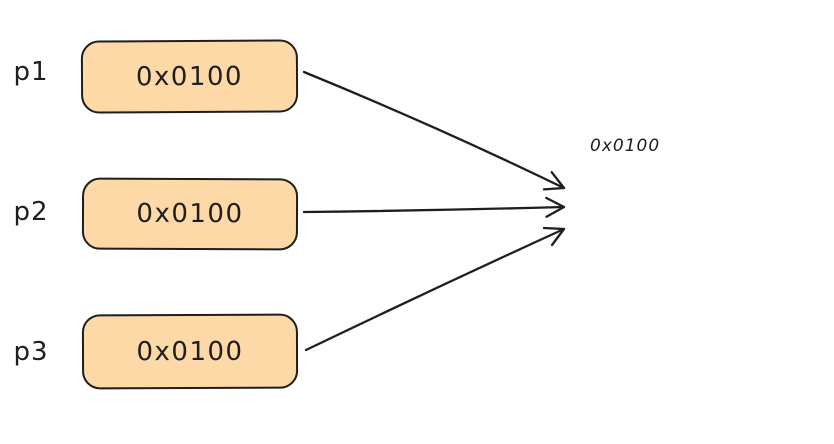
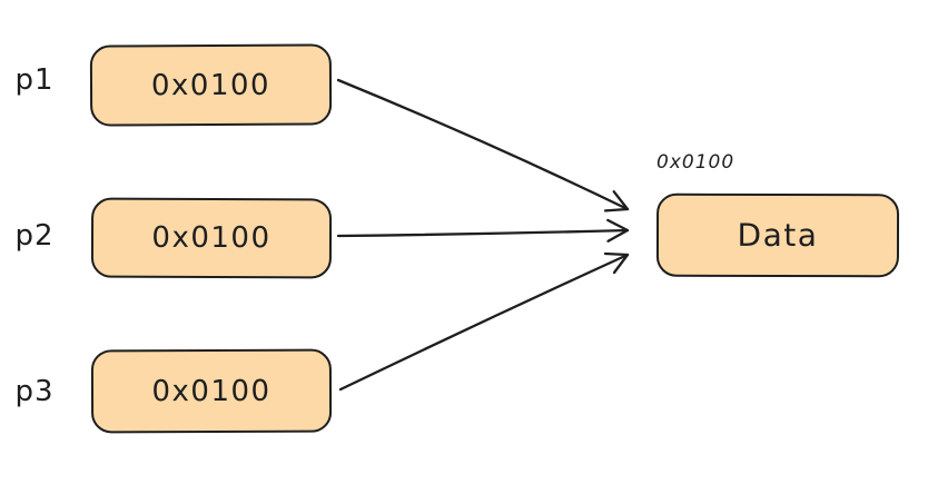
  p1
  0x0100
  p2
  0x0100
  p3
  0x0100
  0x0100
+ Data
